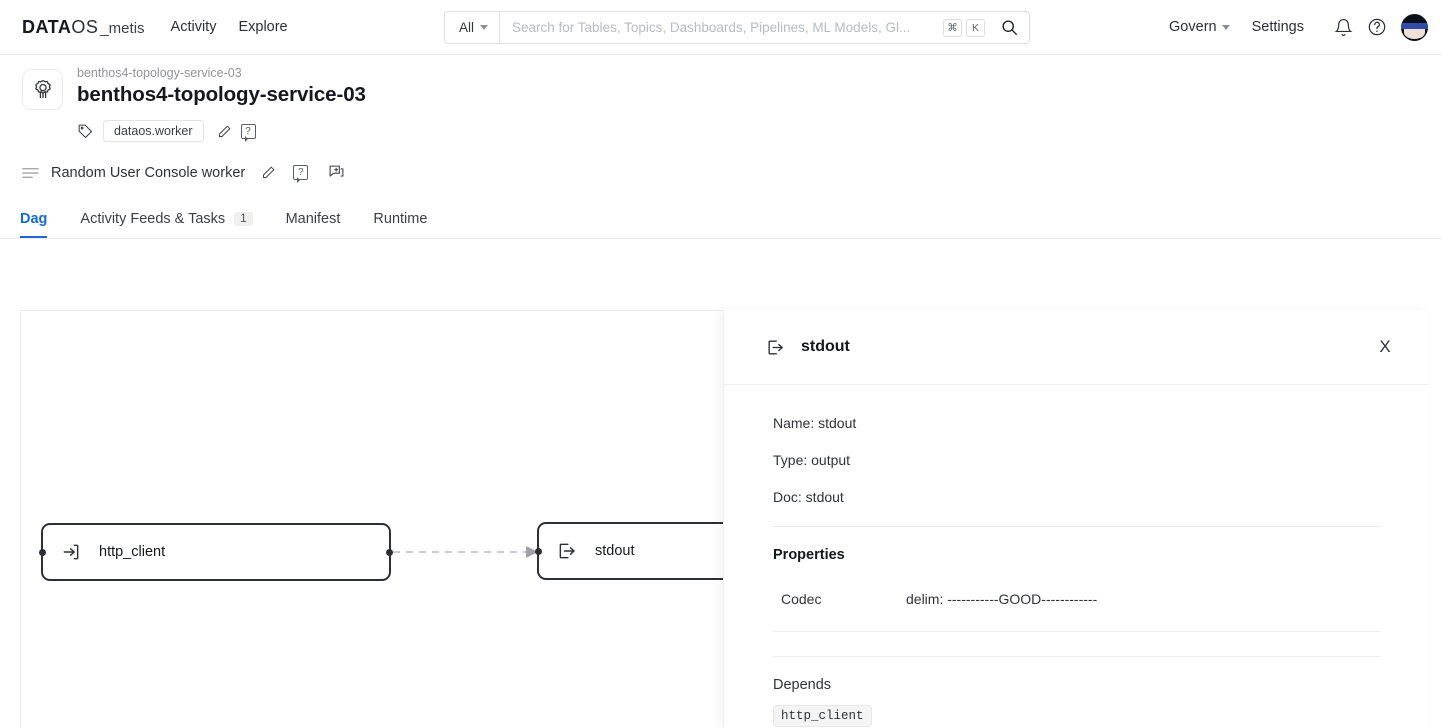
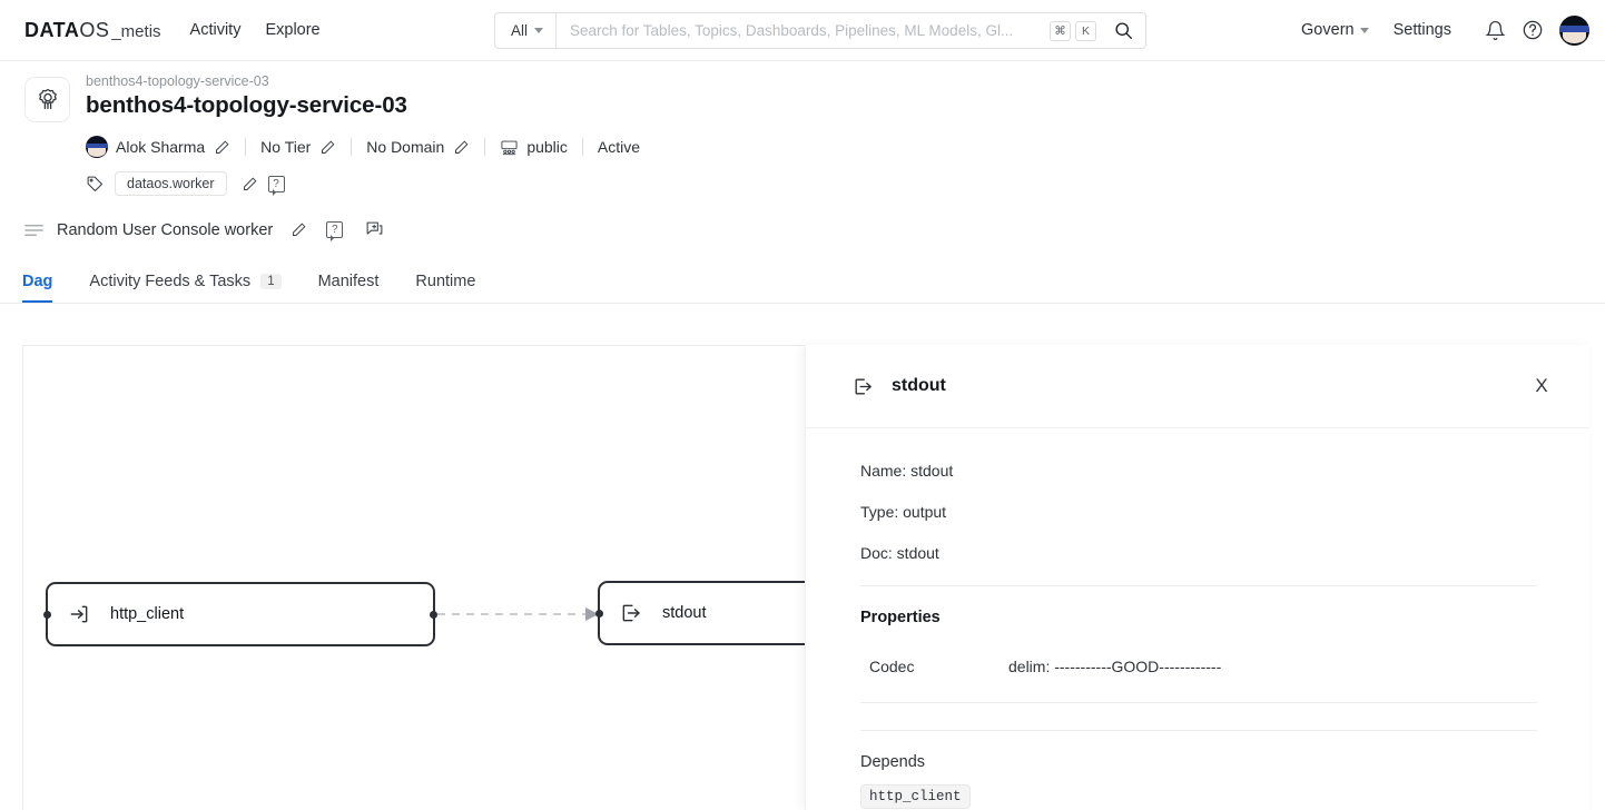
  DATA
  OS
  _metis
  Activity
  Explore
  All
  Search for Tables, Topics, Dashboards, Pipelines, ML Models, Gl...
  ⌘
  K
  Govern
  Settings
  benthos4-topology-service-03
  benthos4-topology-service-03
+ Alok Sharma
+ No Tier
+ No Domain
+ public
+ Active
  dataos.worker
  ?
  Random User Console worker
  ?
  Dag
  Activity Feeds & Tasks
  1
  Manifest
  Runtime
  http_client
  stdout
  stdout
  X
  Name: stdout
  Type: output
  Doc: stdout
  Properties
  Codec	delim: -----------GOOD------------
  Depends
  http_client
